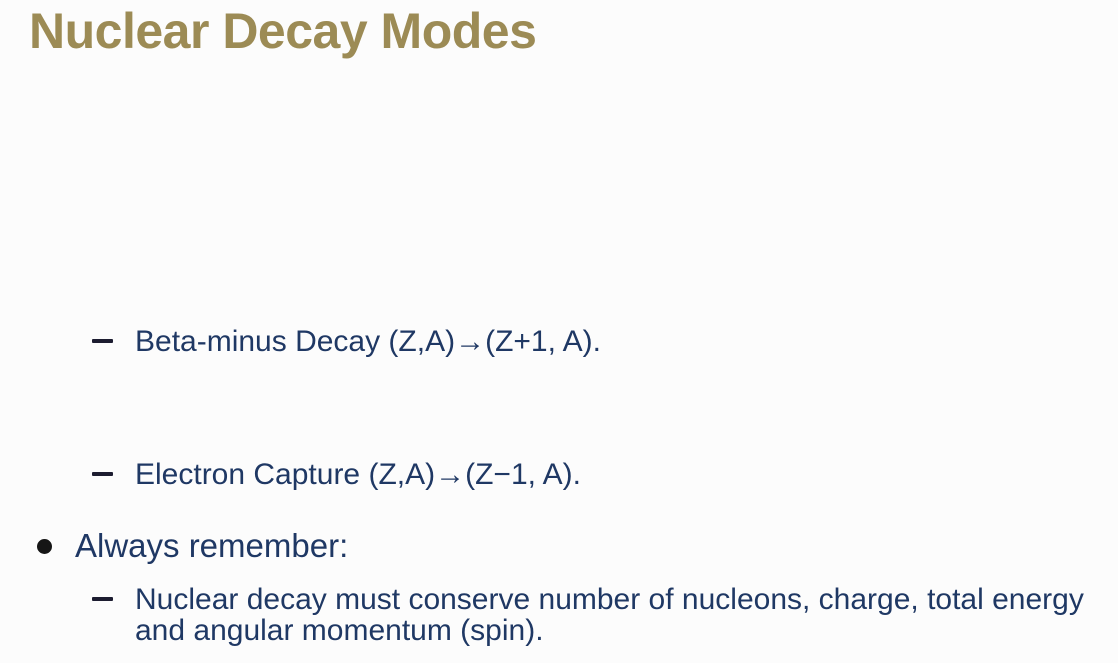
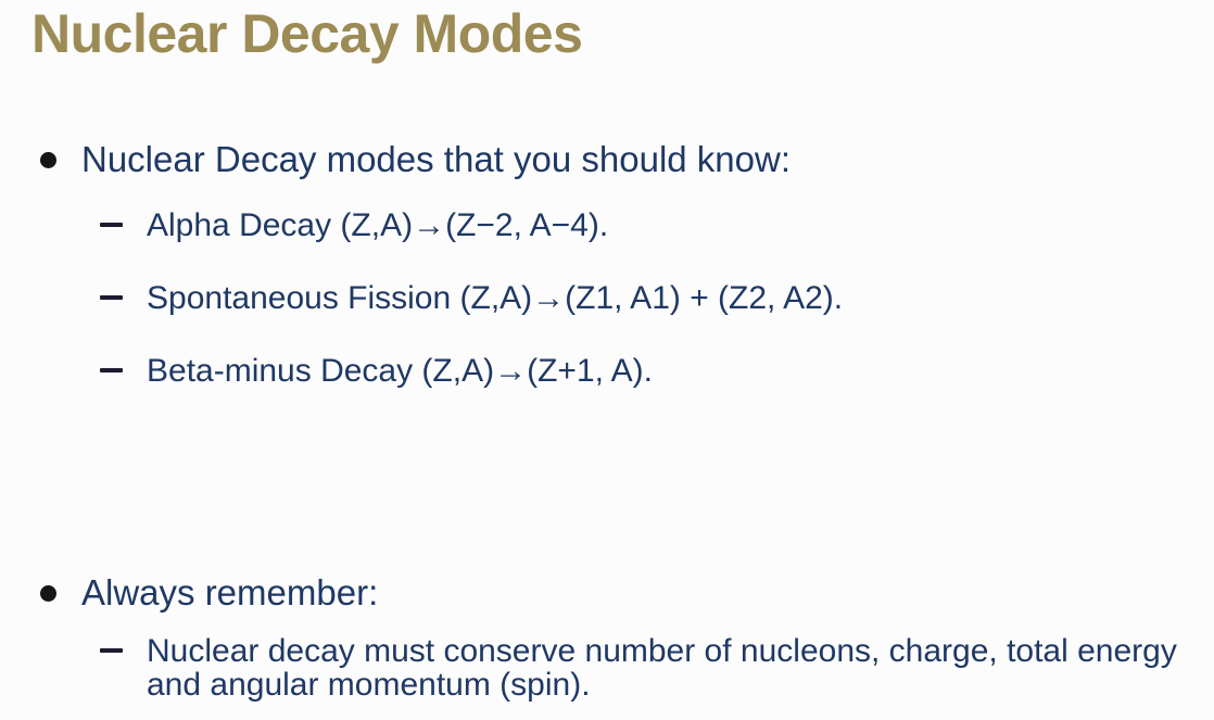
  Nuclear Decay Modes
+ Nuclear Decay modes that you should know:
+ Alpha Decay (Z,A)→(Z−2, A−4).
+ Spontaneous Fission (Z,A)→(Z1, A1) + (Z2, A2).
  Beta-minus Decay (Z,A)→(Z+1, A).
- Electron Capture (Z,A)→(Z−1, A).
  Always remember:
  Nuclear decay must conserve number of nucleons, charge, total energy and angular momentum (spin).
